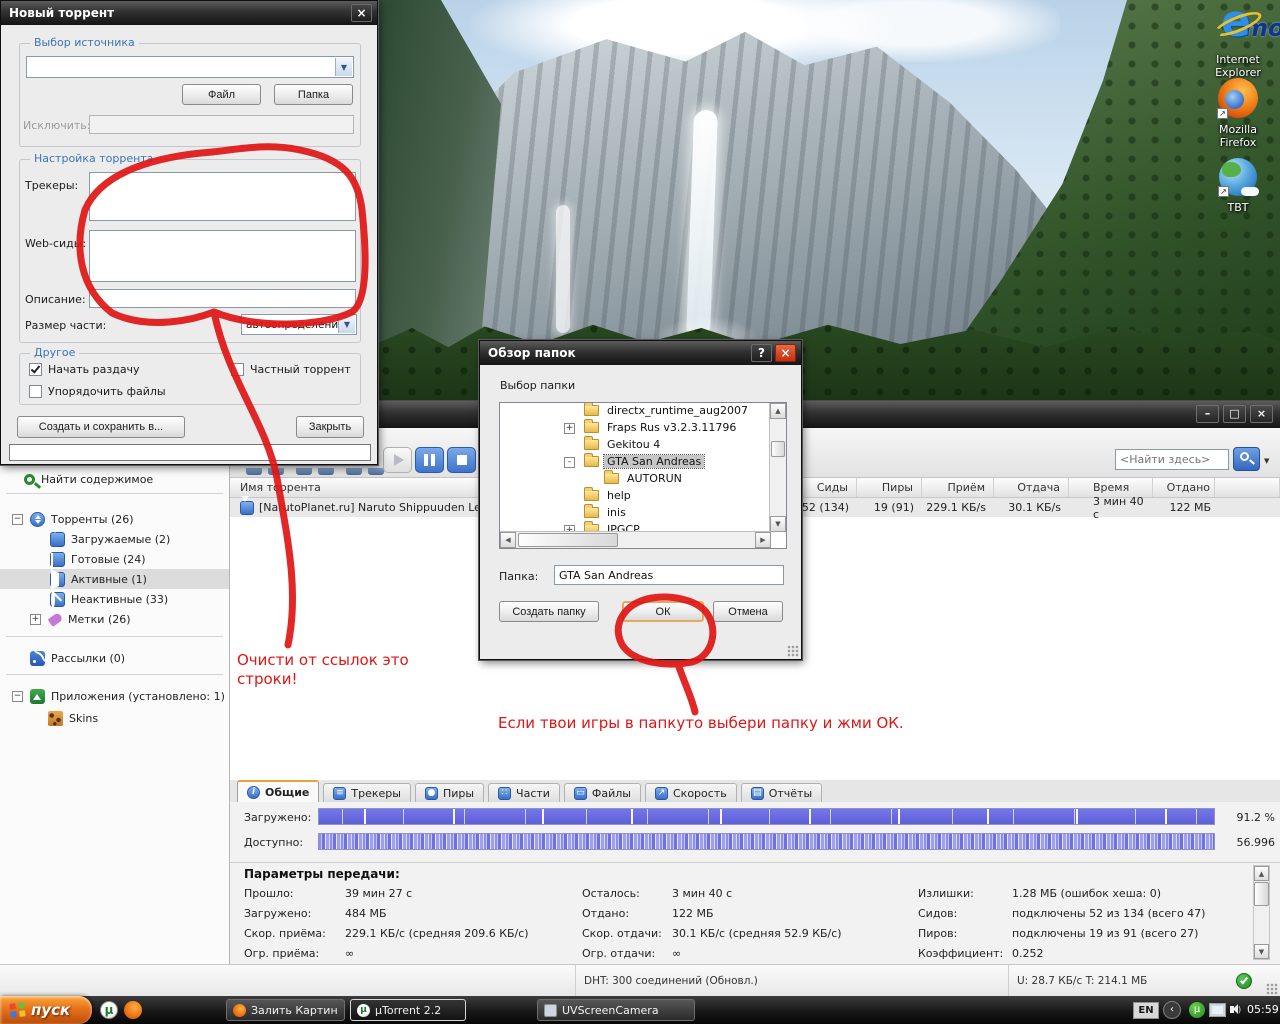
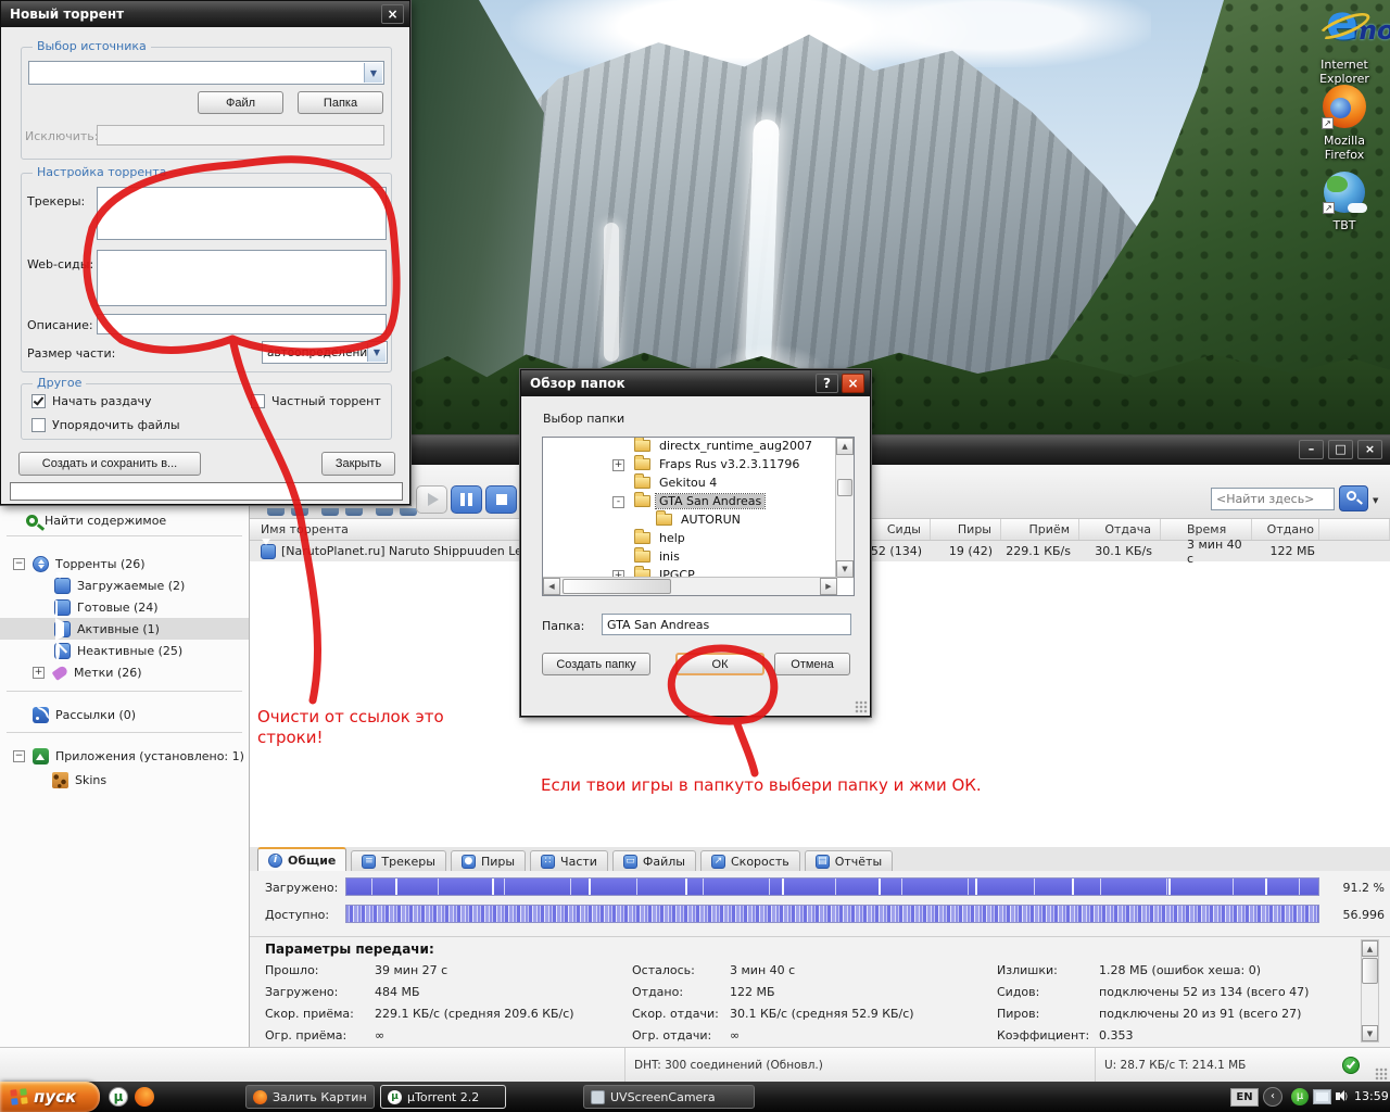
  mo
  e
  Internet Explorer
  ↗
  Mozilla Firefox
  ↗
  TBT
  –
  □
  ×
  <Найти здесь>
  ▼
  Найти содержимое
  −
  Торренты (26)
  Загружаемые (2)
  Готовые (24)
  Активные (1)
- Неактивные (33)
+ Неактивные (25)
  +
  Метки (26)
  Рассылки (0)
  −
  Приложения (установлено: 1)
  Skins
  Имя тррента
  Сиды
  Пиры
  Приём
  Отдача
  Время
  Отдано
  [NautoPlanet.ru] Naruto Shippuuden Le
  52 (134)
- 19 (91)
+ 19 (42)
  229.1 КБ/s
  30.1 КБ/s
  3 мин 40 с
  122 МБ
  i
  Общие
  ≡
  Трекеры
  ●
  Пиры
  ∷
  Части
  ▭
  Файлы
  ↗
  Скорость
  ▤
  Отчёты
  Загружено:
  91.2 %
  Доступно:
  56.996
  Параметры передачи:
  Прошло:
  39 мин 27 с
  Загружено:
  484 МБ
  Скор. приёма:
  229.1 КБ/с (средняя 209.6 КБ/с)
  Огр. приёма:
  ∞
  Осталось:
  3 мин 40 с
  Отдано:
  122 МБ
  Скор. отдачи:
  30.1 КБ/с (средняя 52.9 КБ/с)
  Огр. отдачи:
  ∞
  Излишки:
  1.28 МБ (ошибок хеша: 0)
  Сидов:
  подключены 52 из 134 (всего 47)
  Пиров:
- подключены 19 из 91 (всего 27)
+ подключены 20 из 91 (всего 27)
  Коэффициент:
- 0.252
+ 0.353
  ▲
  ▼
  DHT: 300 соединений (Обновл.)
  U: 28.7 КБ/с T: 214.1 МБ
  Новый торрент
  ×
  Выбор источника
  ▼
  Файл
  Папка
  Исключить
  Настройка торрента
  Трекеры:
  Web-сид:
  Описание:
  Размер части:
  ▼
  Другое
  Начать раздачу
  Частный торрент
  Упорядочить файлы
  Создать и сохранить в...
  Закрыть
  Обзор папок
  ?
  ×
  Выбор папки
  directx_runtime_aug2007
  +
  Fraps Rus v3.2.3.11796
  Gekitou 4
  -
  GTA San Andreas
  AUTORUN
  help
  inis
  +
  JPGCP
  ▲
  ▼
  ◀
  ▶
  Папка:
  GTA San Andreas
  Создать папку
  ОК
  Отмена
  Очисти от ссылок это строки!
  Если твои игры в папкуто выбери папку и жми ОК.
  пуск
  µ
  µ
  µTorrent 2.2
  UVScreenCamera
  EN
  ‹
  µ
  )
- 05:59
+ 13:59
